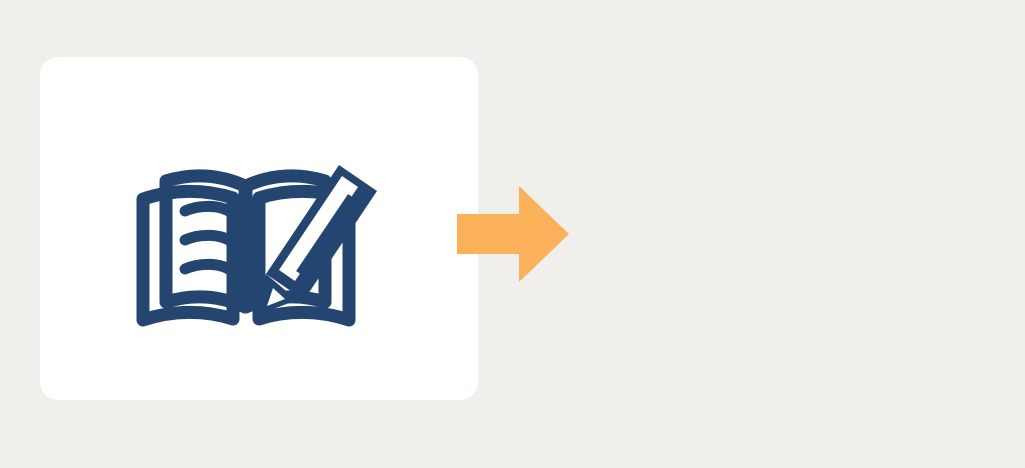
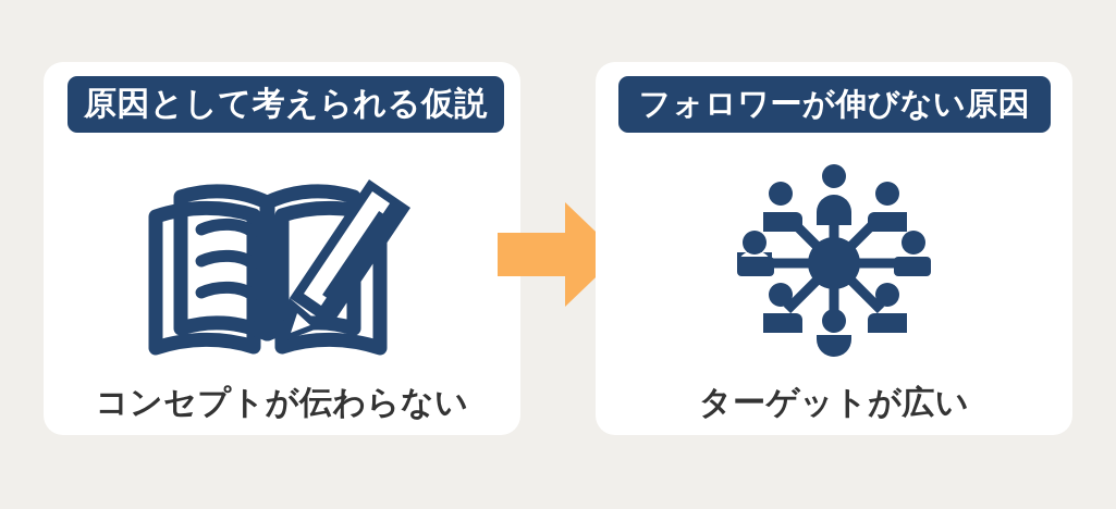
+ 原因として考えられる仮説
+ コンセプトが伝わらない
+ フォロワーが伸びない原因
+ ターゲットが広い
